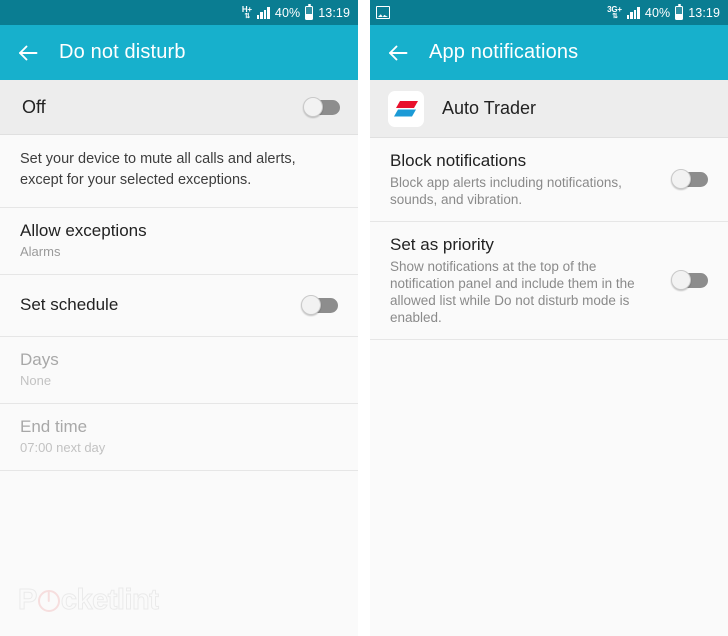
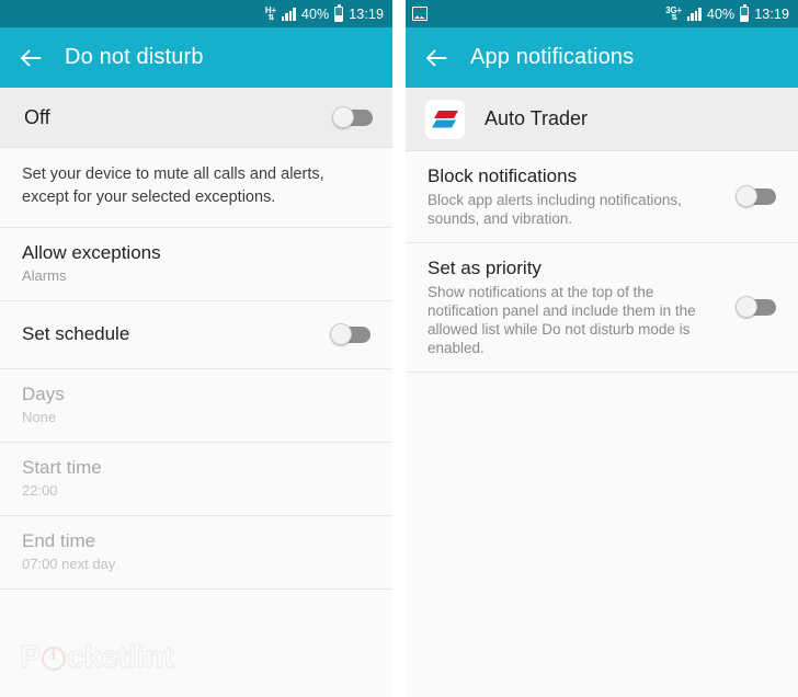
  H+
  40%
  13:19
  Do not disturb
  Off
  Set your device to mute all calls and alerts, except for your selected exceptions.
  Allow exceptions
  Alarms
  Set schedule
  Days
  None
+ Start time
+ 22:00
  End time
  07:00 next day
  3G+
  40%
  13:19
  App notifications
  Auto Trader
  Block notifications
  Block app alerts including notifications, sounds, and vibration.
  Set as priority
  Show notifications at the top of the notification panel and include them in the allowed list while Do not disturb mode is enabled.
